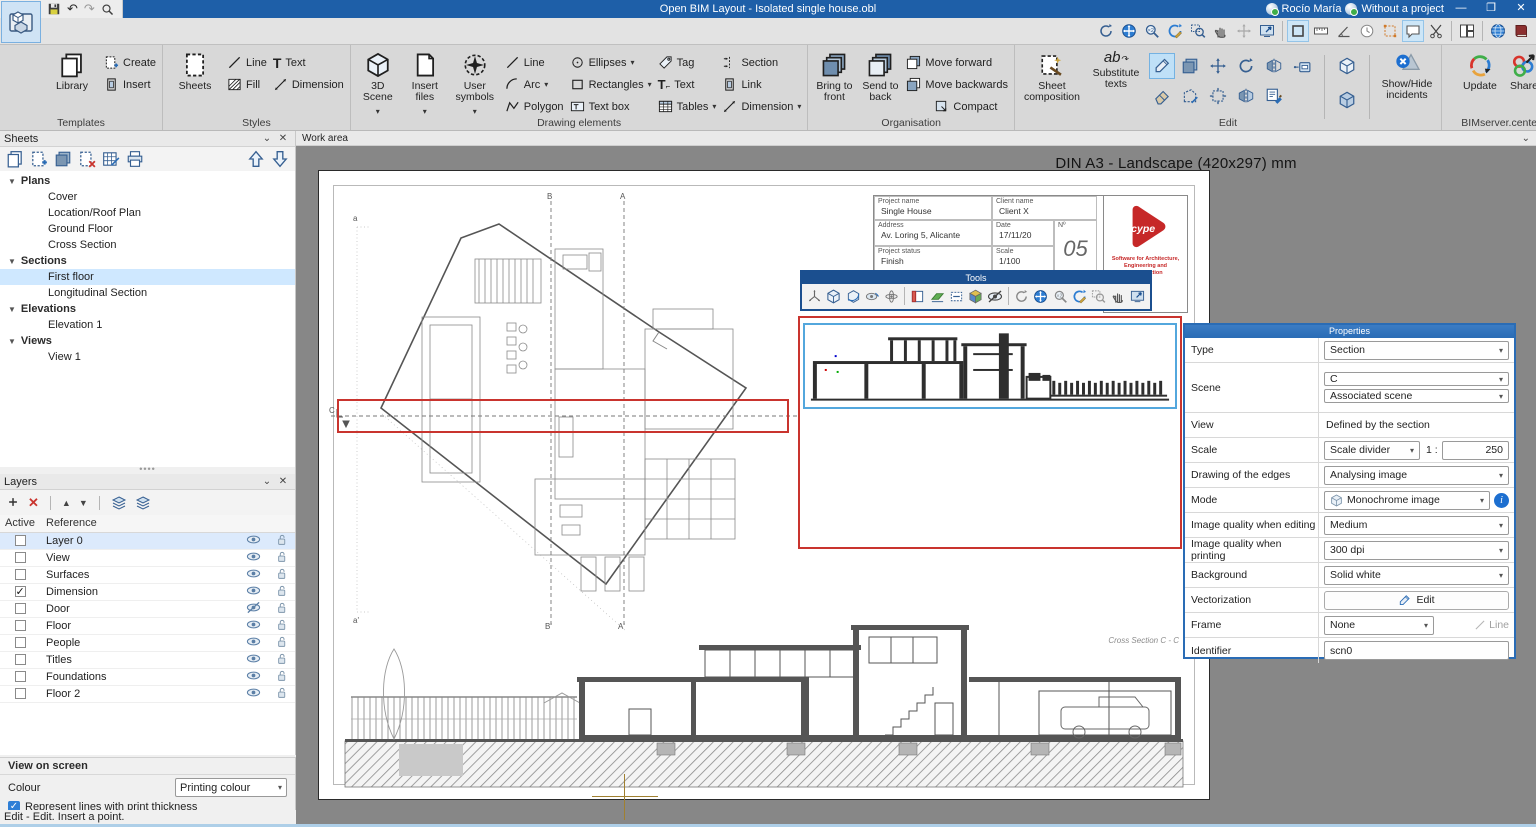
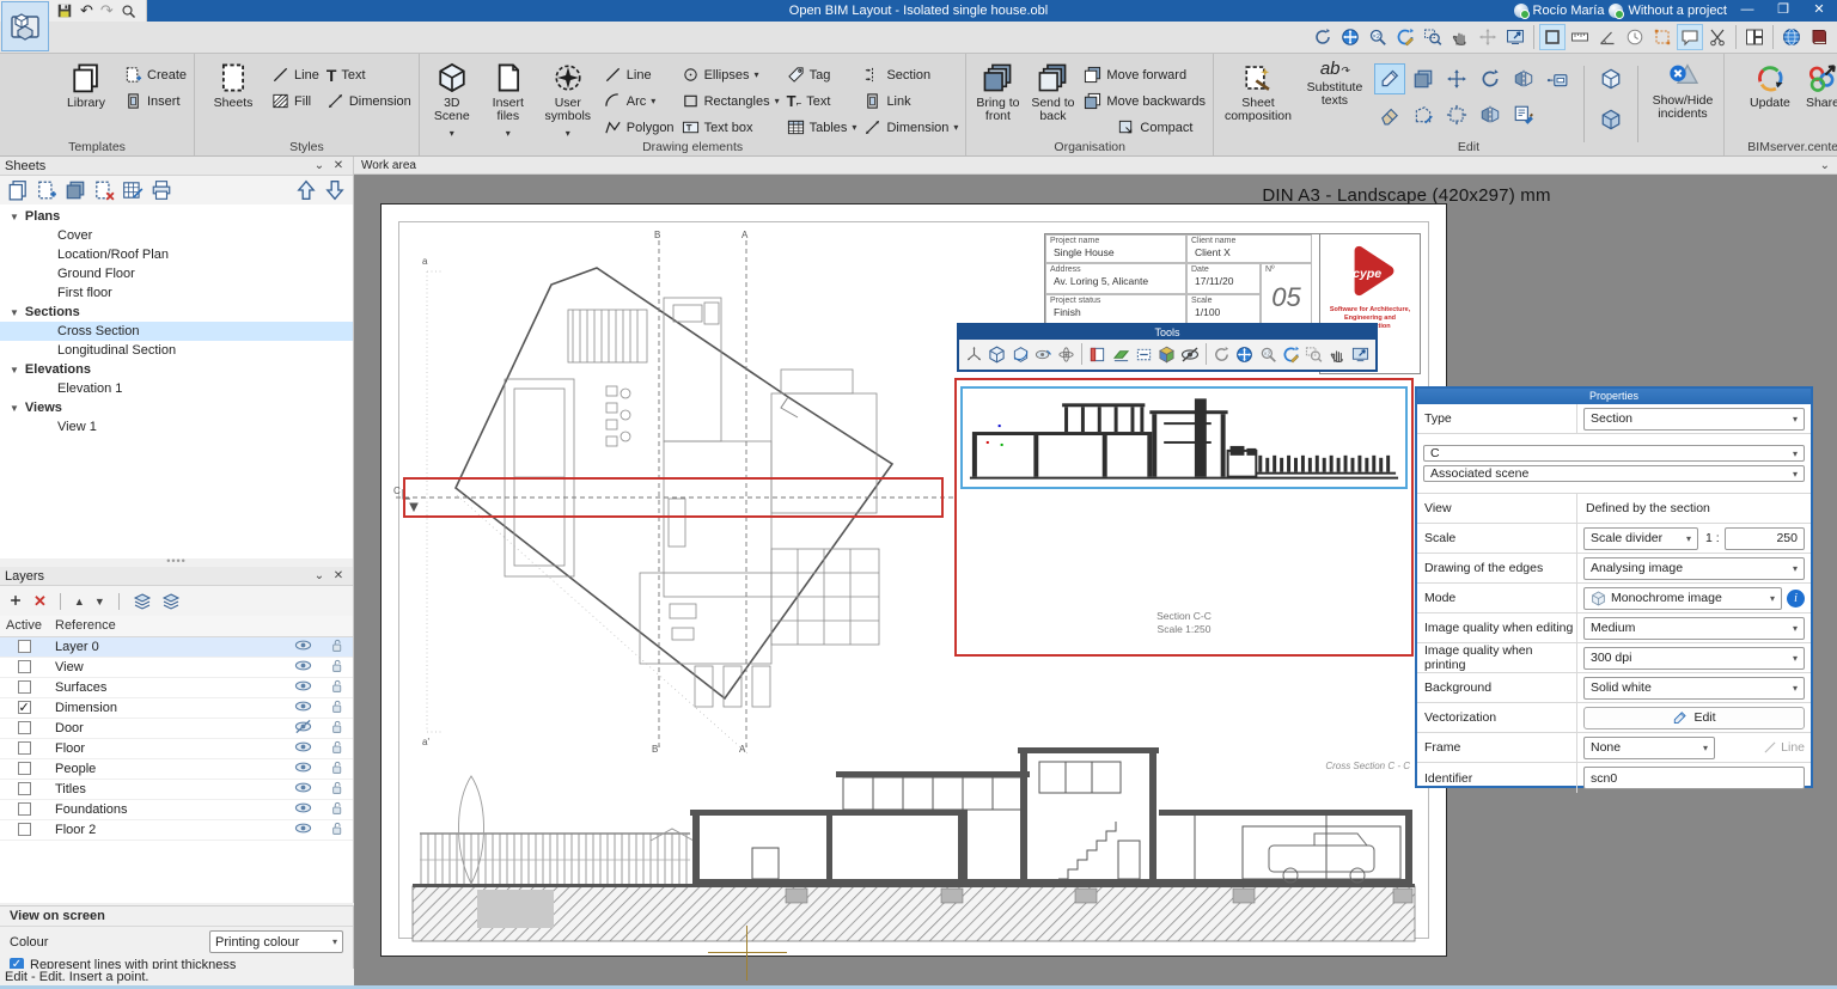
  Open BIM Layout - Isolated single house.obl
  Rocío María
  Without a project
  —
  ❐
  ✕
  ↶
  ↷
  Library
  Create
  Insert
  Templates
  Sheets
  Line
  Fill
  T
  Text
  Dimension
  Styles
  3D Scene
  ▾
  Insert files
  ▾
  User symbols
  ▾
  Line
  Arc
  ▾
  Polygon
  Ellipses
  ▾
  Rectangles
  ▾
  Text box
  Tag
  T⌐
  Text
  Tables
  ▾
  Section
  Link
  Dimension
  ▾
  Drawing elements
  Bring to front
  Send to back
  Move forward
  Move backwards
  Compact
  Organisation
  Sheet composition
  ab↷
  Substitute texts
  Show/Hide incidents
  Edit
  Update
  Share
  BIMserver.cente
  Sheets
  ⌄
  ✕
  ▼
  Plans
  Cover
  Location/Roof Plan
  Ground Floor
- Cross Section
+ First floor
  ▼
  Sections
- First floor
+ Cross Section
  Longitudinal Section
  ▼
  Elevations
  Elevation 1
  ▼
  Views
  View 1
  ••••
  Layers
  ⌄
  ✕
  ＋
  ✕
  ▲
  ▼
  Active	Reference
  	Layer 0
  	View
  	Surfaces
  	Dimension
  	Door
  	Floor
  	People
  	Titles
  	Foundations
  	Floor 2
  View on screen
  Colour
  Printing colour
  ▾
  ✓
  Represent lines with print thickness
  Edit - Edit. Insert a point.
  Work area
  ⌄
  DIN A3 - Landscape (420x297) mm
  B
  A
  B'
  A'
  a
  a'
  C
  Single House
  Client X
  Av. Loring 5, Alicante
  17/11/20
  05
  Finish
  1/100
+ Section C-C
+ Scale 1:250
  Cross Section C - C
  Tools
  Properties
  Type
  Section
  ▾
- Scene
  C
  ▾
  Associated scene
  ▾
  View
  Defined by the section
  Scale
  Scale divider
  ▾
  1 :
  250
  Drawing of the edges
  Analysing image
  ▾
  Mode
  Monochrome image
  ▾
  i
  Image quality when editing
  Medium
  ▾
  Image quality when printing
  300 dpi
  ▾
  Background
  Solid white
  ▾
  Vectorization
  Edit
  Frame
  None
  ▾
  Line
  Identifier
  scn0
